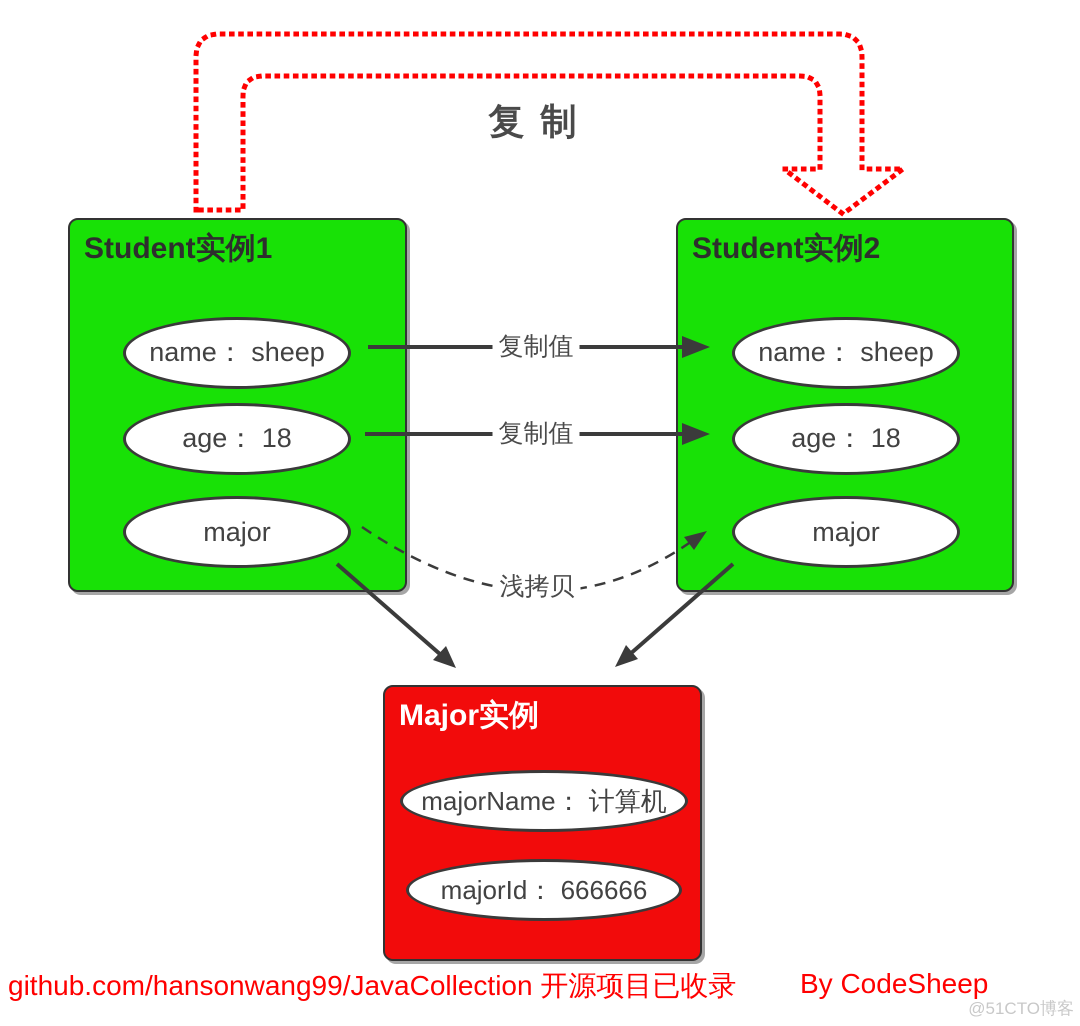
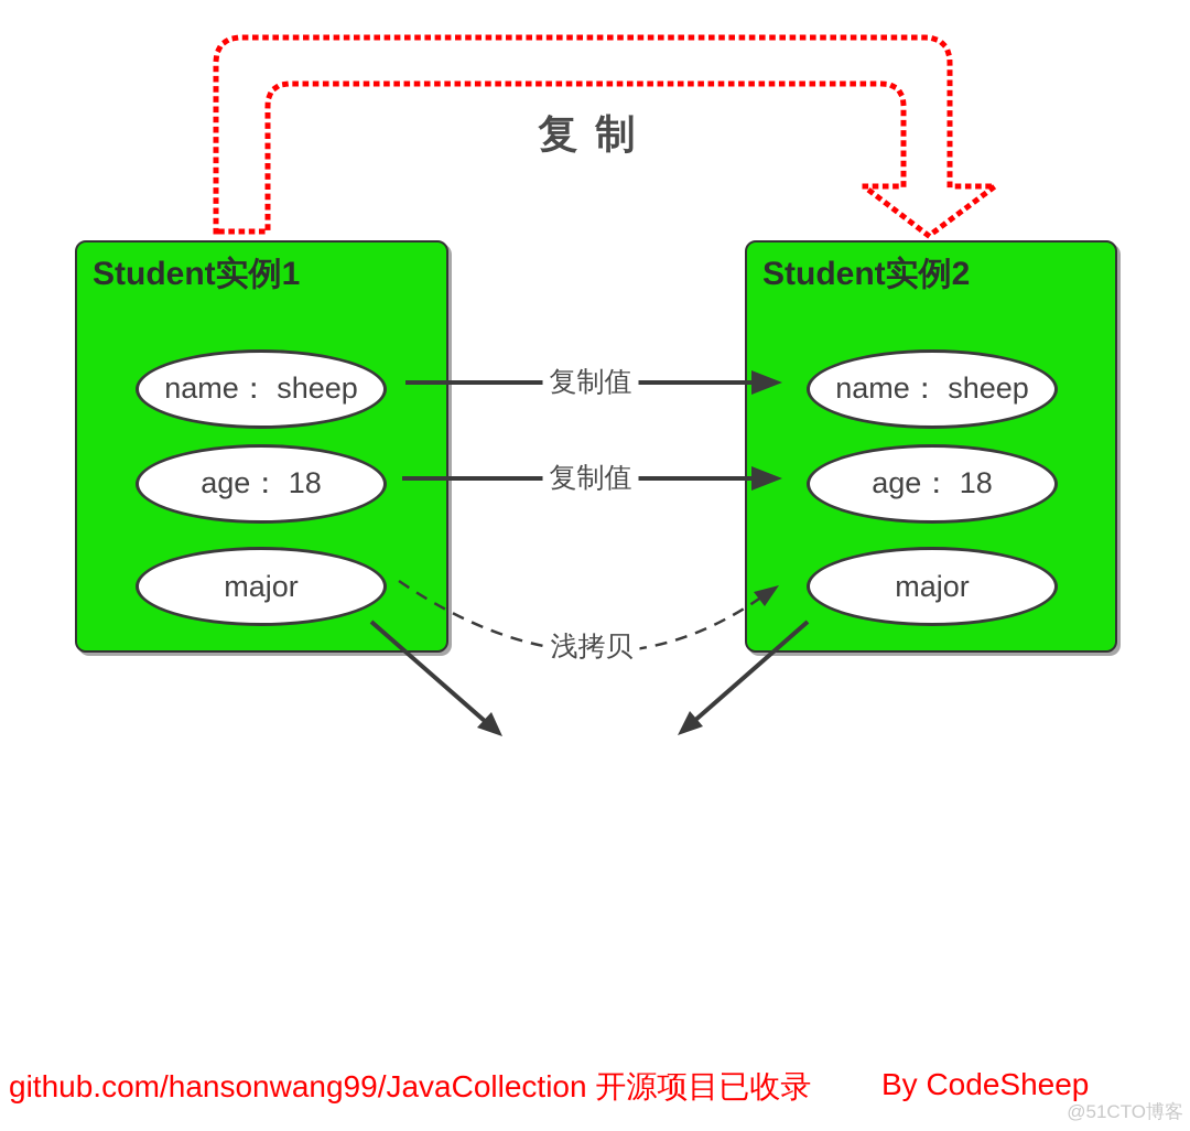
  Student实例1
  name： sheep
  age： 18
  major
  Student实例2
  name： sheep
  age： 18
  major
- Major实例
- majorName： 计算机
- majorId： 666666
  复 制
  复制值
  复制值
  浅拷贝
  github.com/hansonwang99/JavaCollection 开源项目已收录
  By CodeSheep
  @51CTO博客
